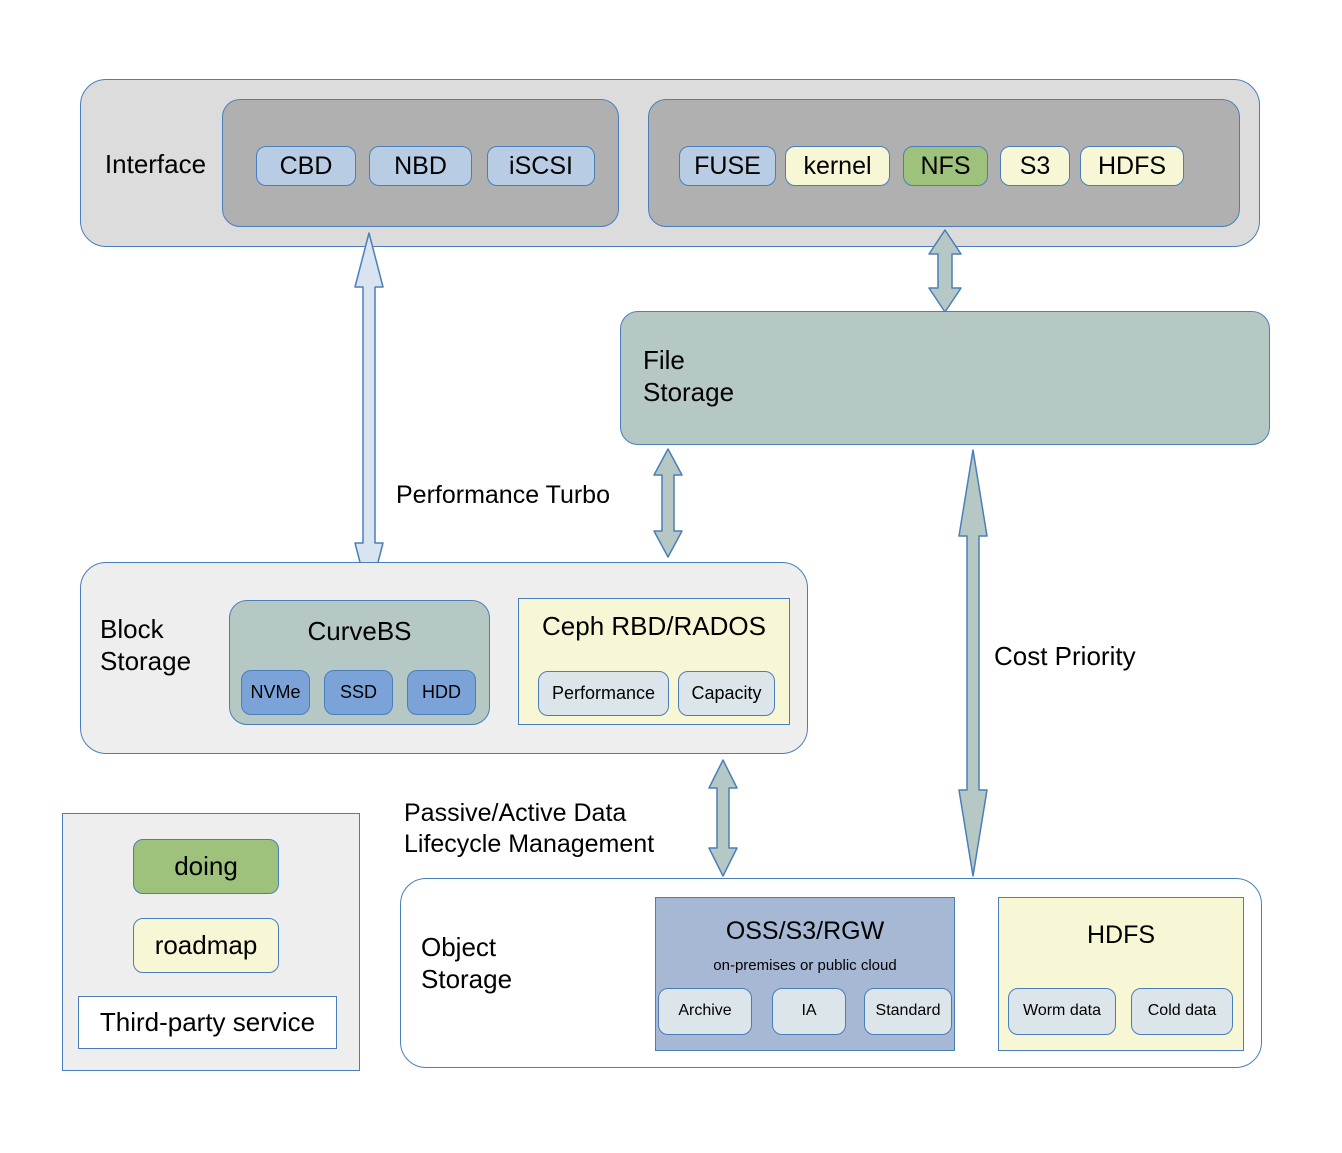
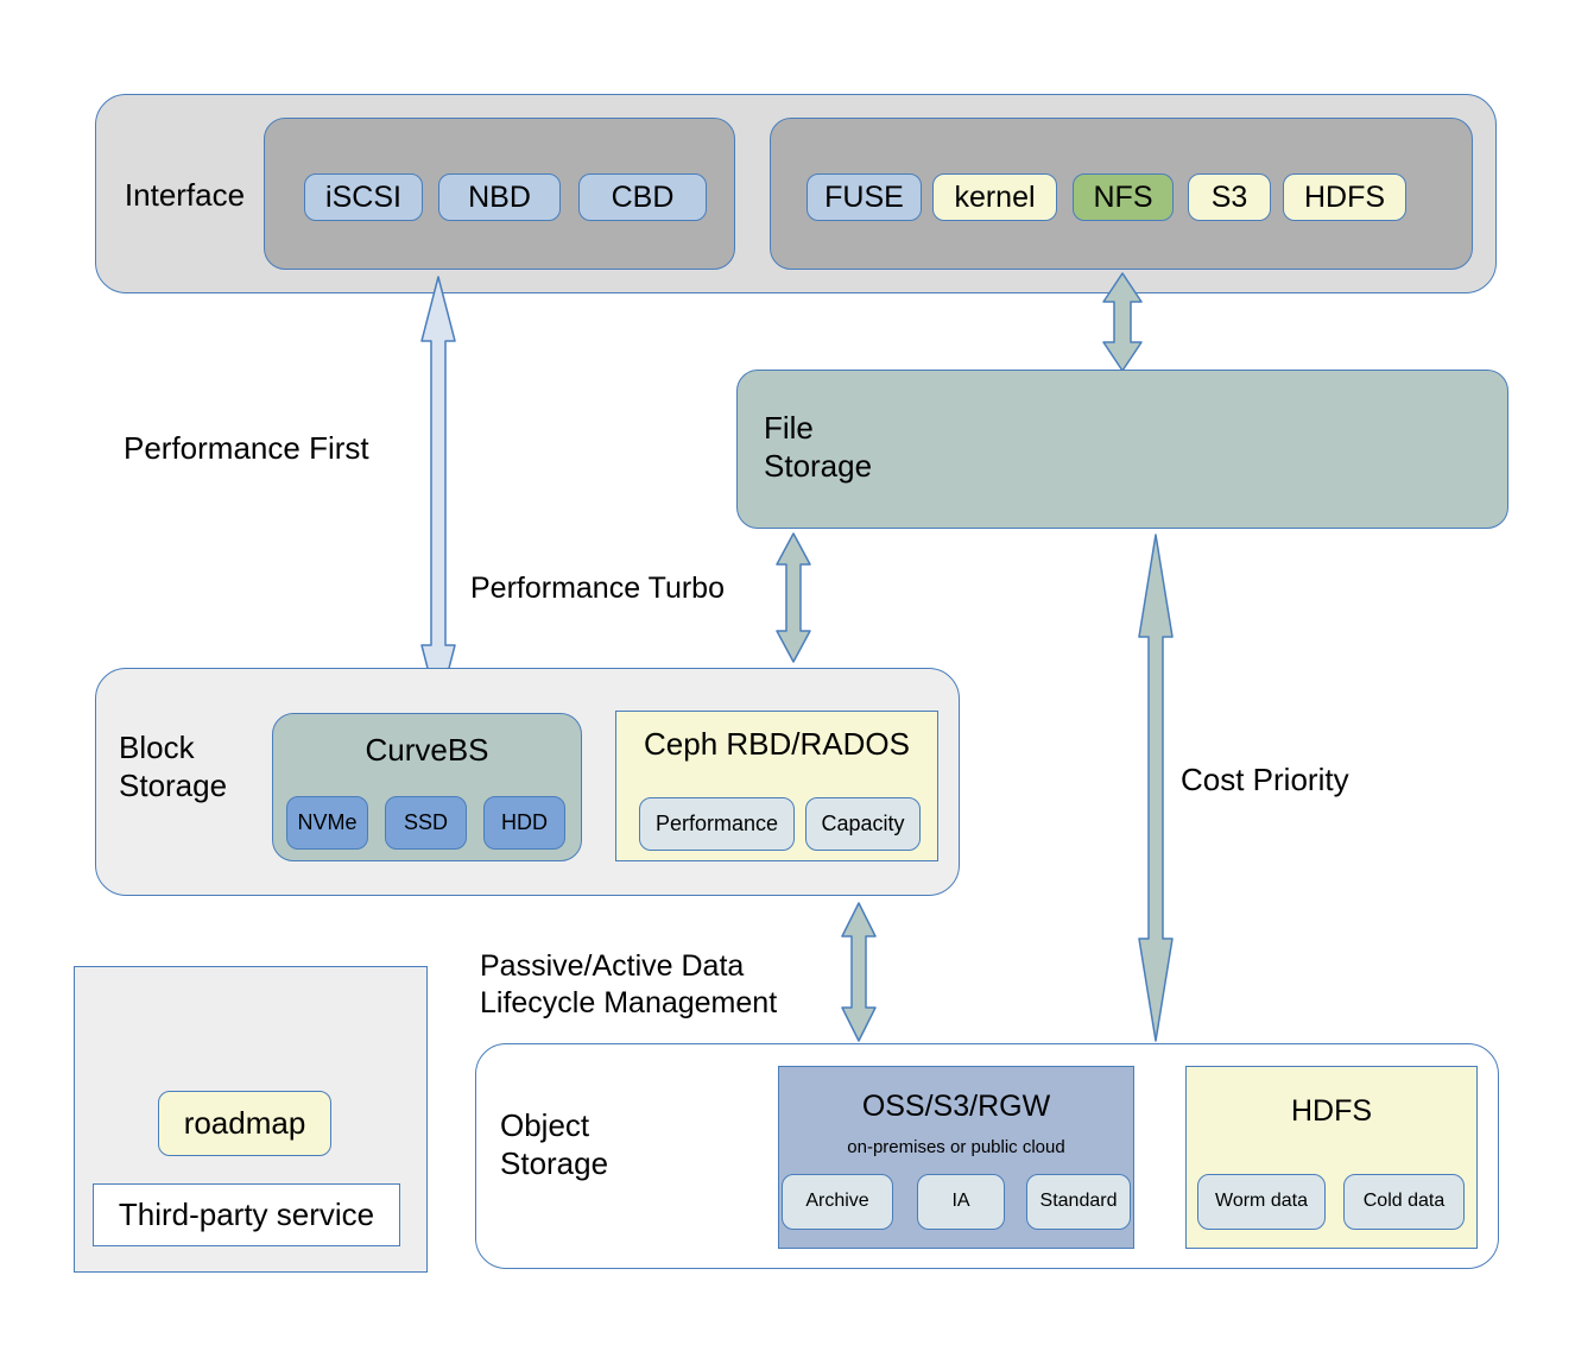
  Interface
- CBD
+ iSCSI
  NBD
- iSCSI
+ CBD
  FUSE
  kernel
  NFS
  S3
  HDFS
  File
  Storage
+ Performance First
  Performance Turbo
  Cost Priority
  Block
  Storage
  CurveBS
  NVMe
  SSD
  HDD
  Ceph RBD/RADOS
  Performance
  Capacity
  Passive/Active Data
  Lifecycle Management
  Object
  Storage
  OSS/S3/RGW
  on-premises or public cloud
  Archive
  IA
  Standard
  HDFS
  Worm data
  Cold data
- doing
  roadmap
  Third-party service
